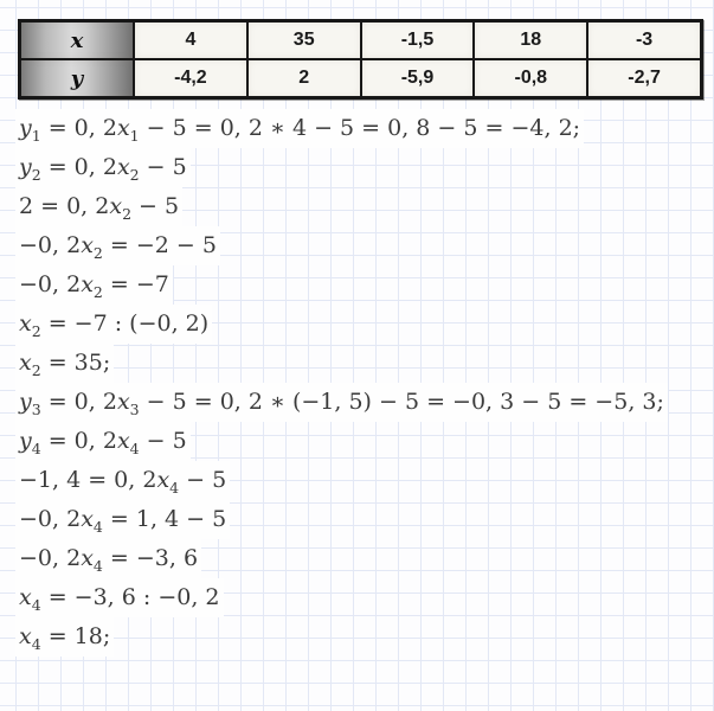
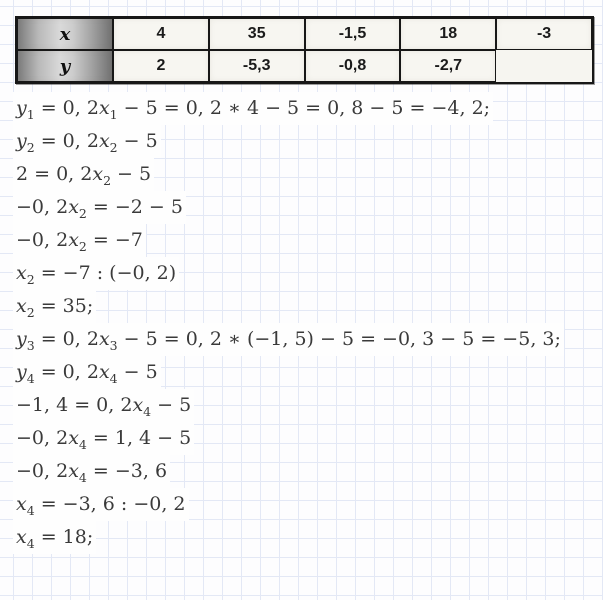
  x
  4
  35
  -1,5
  18
  -3
  y
- -4,2
  2
- -5,9
+ -5,3
  -0,8
  -2,7
  y1 = 0, 2x1 − 5 = 0, 2 ∗ 4 − 5 = 0, 8 − 5 = −4, 2;
  y2 = 0, 2x2 − 5
  2 = 0, 2x2 − 5
  −0, 2x2 = −2 − 5
  −0, 2x2 = −7
  x2 = −7 : (−0, 2)
  x2 = 35;
  y3 = 0, 2x3 − 5 = 0, 2 ∗ (−1, 5) − 5 = −0, 3 − 5 = −5, 3;
  y4 = 0, 2x4 − 5
  −1, 4 = 0, 2x4 − 5
  −0, 2x4 = 1, 4 − 5
  −0, 2x4 = −3, 6
  x4 = −3, 6 : −0, 2
  x4 = 18;
